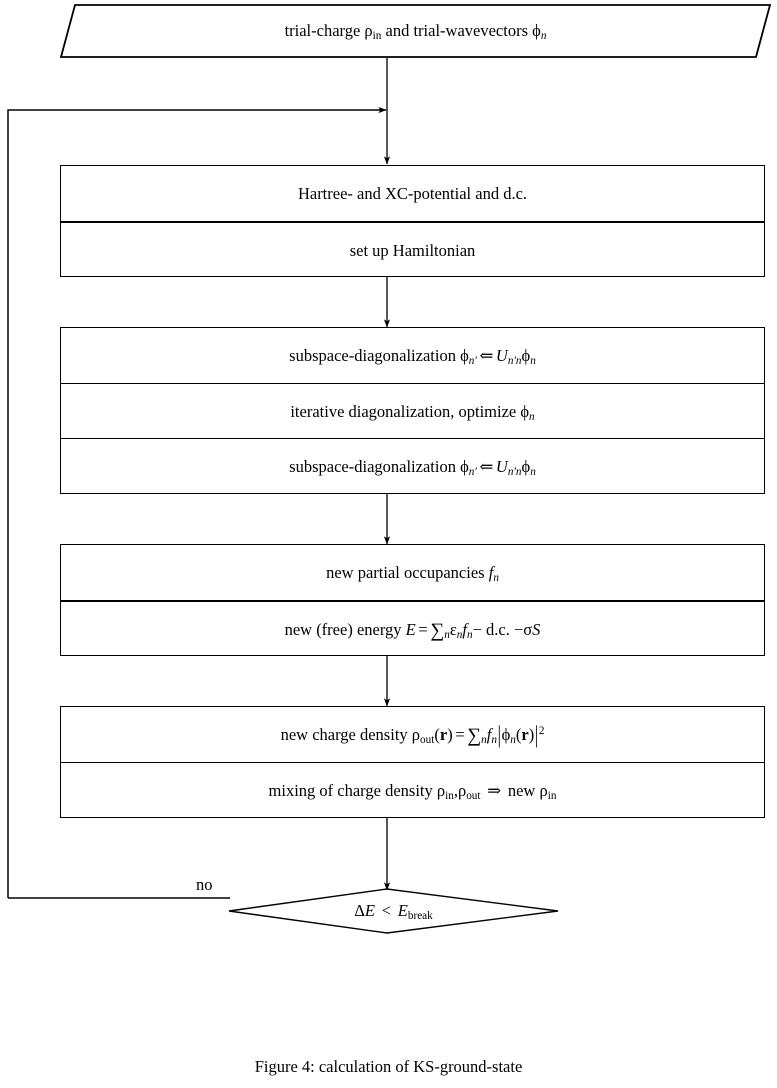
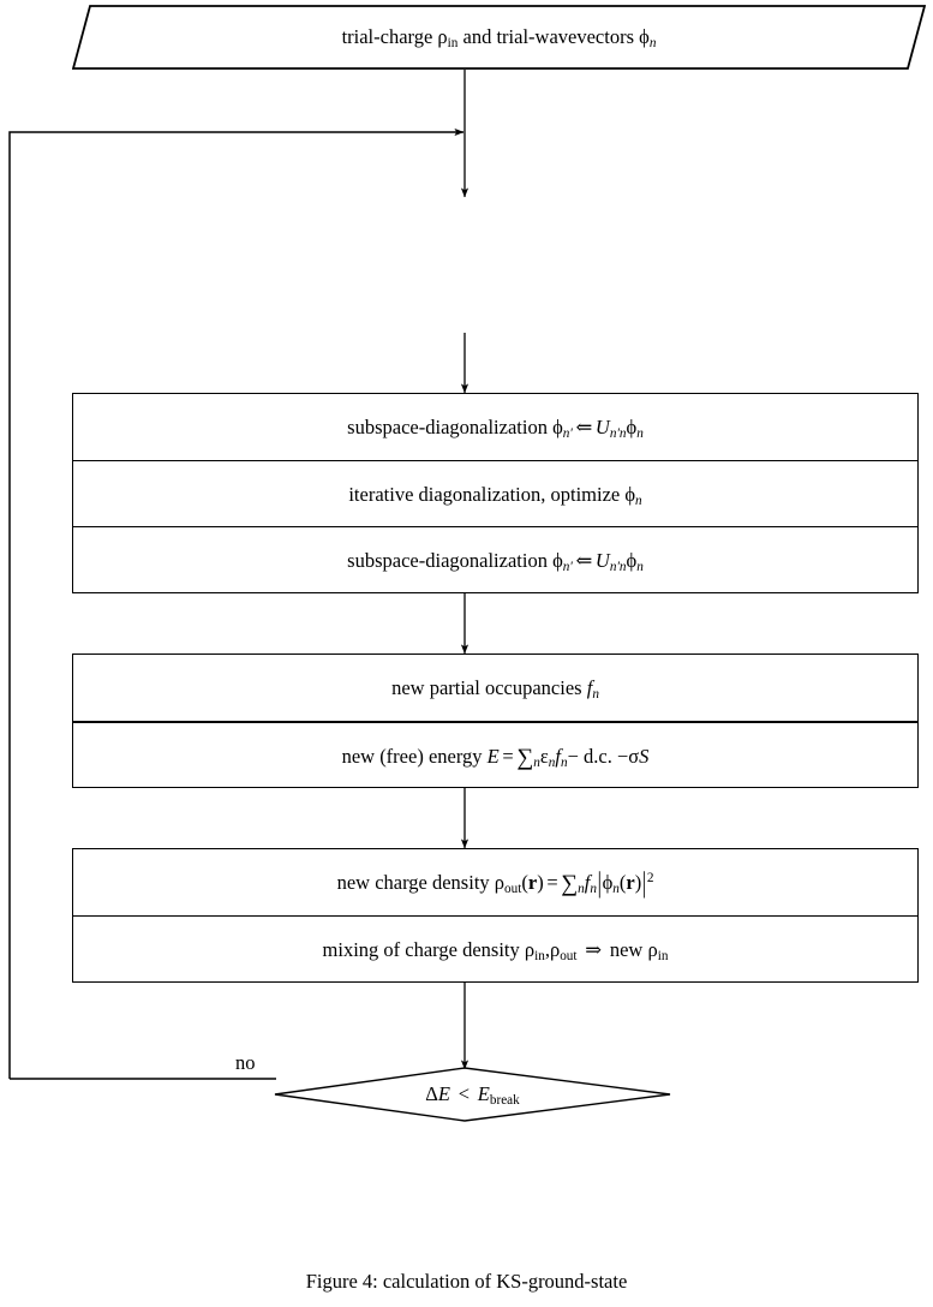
  trial-charge ρin and trial-wavevectors ϕn
- Hartree- and XC-potential and d.c.
- set up Hamiltonian
  subspace-diagonalization ϕn′ ⇐ Un′nϕn
  iterative diagonalization, optimize ϕn
  subspace-diagonalization ϕn′ ⇐ Un′nϕn
  new partial occupancies fn
  new (free) energy E = ∑nεnfn− d.c. −σS
  new charge density ρout(r) = ∑nfn|ϕn(r)|2
  mixing of charge density ρin,ρout ⇒ new ρin
  ΔE < Ebreak
  no
  Figure 4: calculation of KS-ground-state
